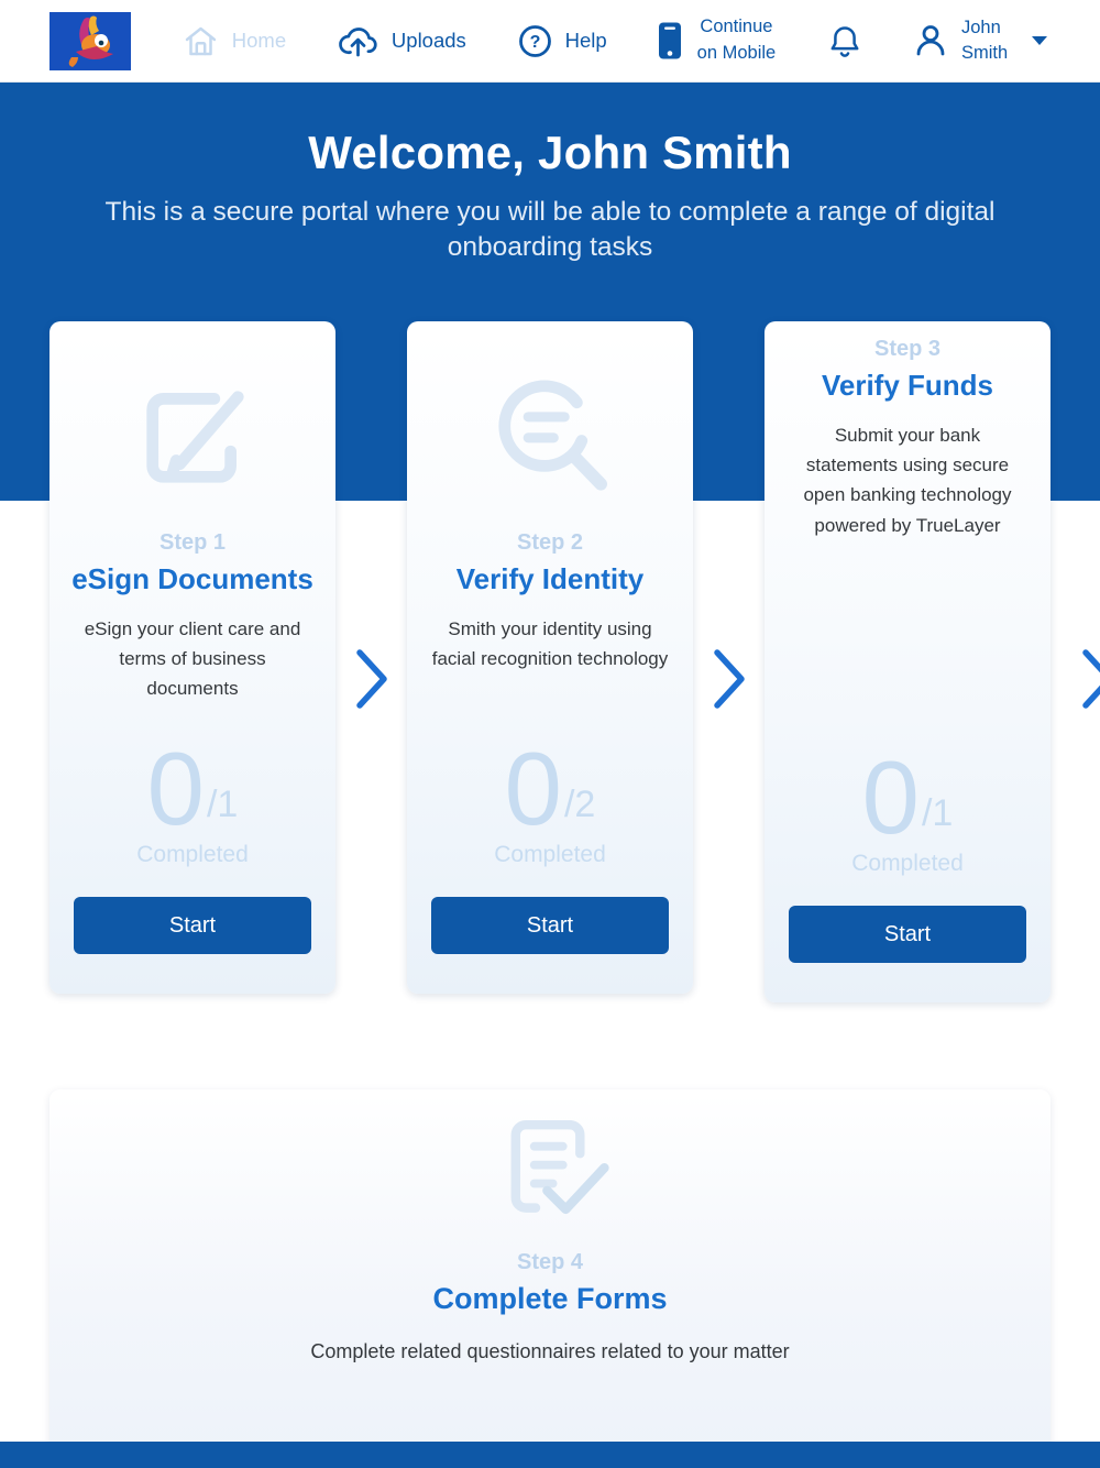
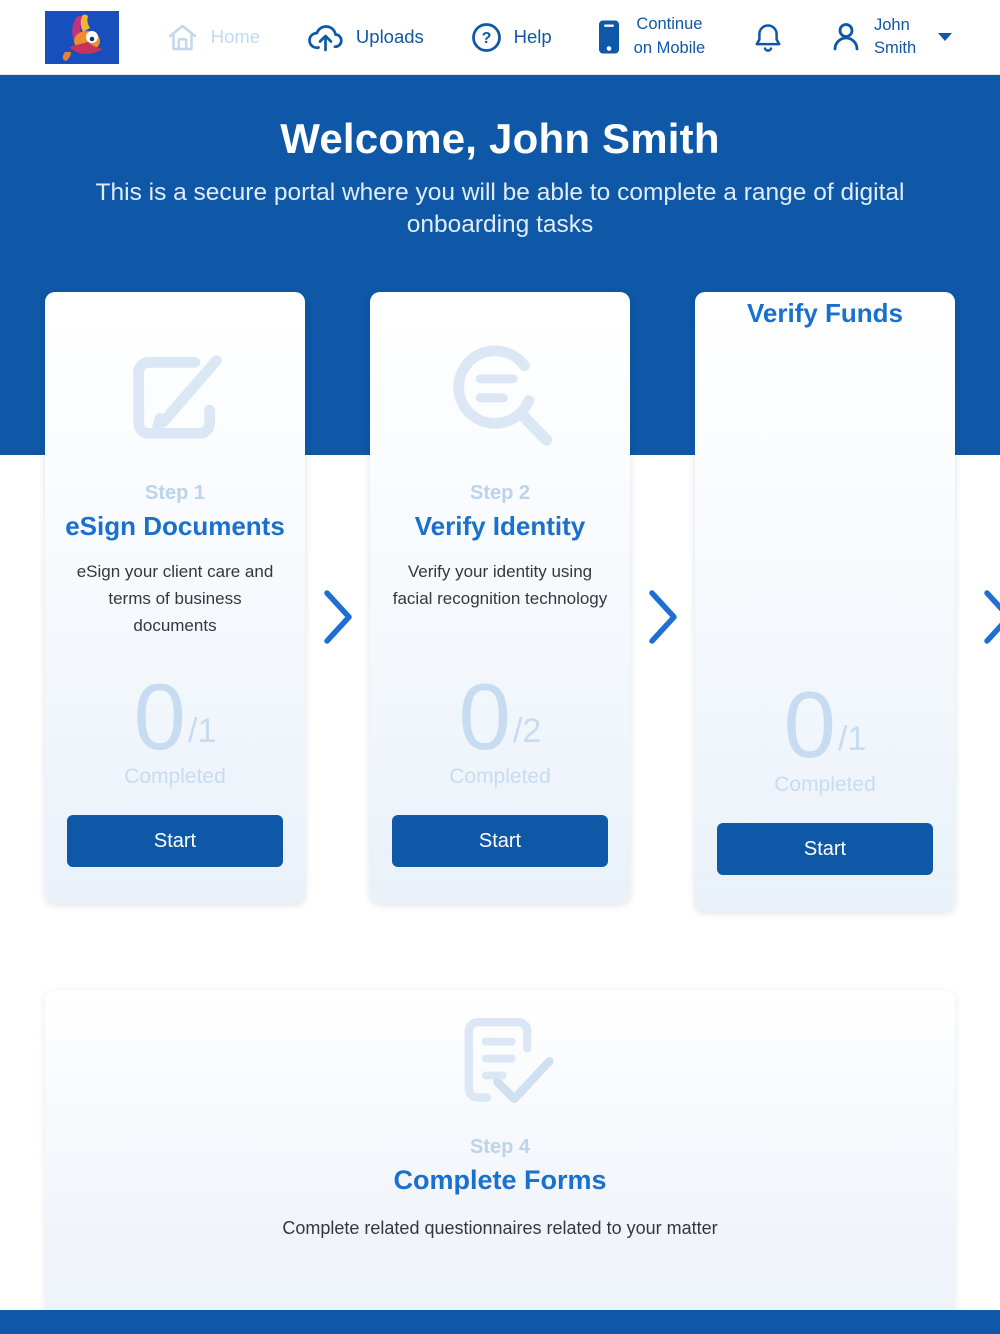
  Home
  Uploads
  ?
  Help
  Continue on Mobile
  John Smith
  Welcome, John Smith
  This is a secure portal where you will be able to complete a range of digital onboarding tasks
  Step 1
  eSign Documents
  eSign your client care and terms of business documents
  0
  /1
  Completed
  Start
  Step 2
  Verify Identity
- Smith your identity using facial recognition technology
+ Verify your identity using facial recognition technology
  0
  /2
  Completed
  Start
- Step 3
  Verify Funds
- Submit your bank statements using secure open banking technology powered by TrueLayer
  0
  /1
  Completed
  Start
  Step 4
  Complete Forms
  Complete related questionnaires related to your matter
